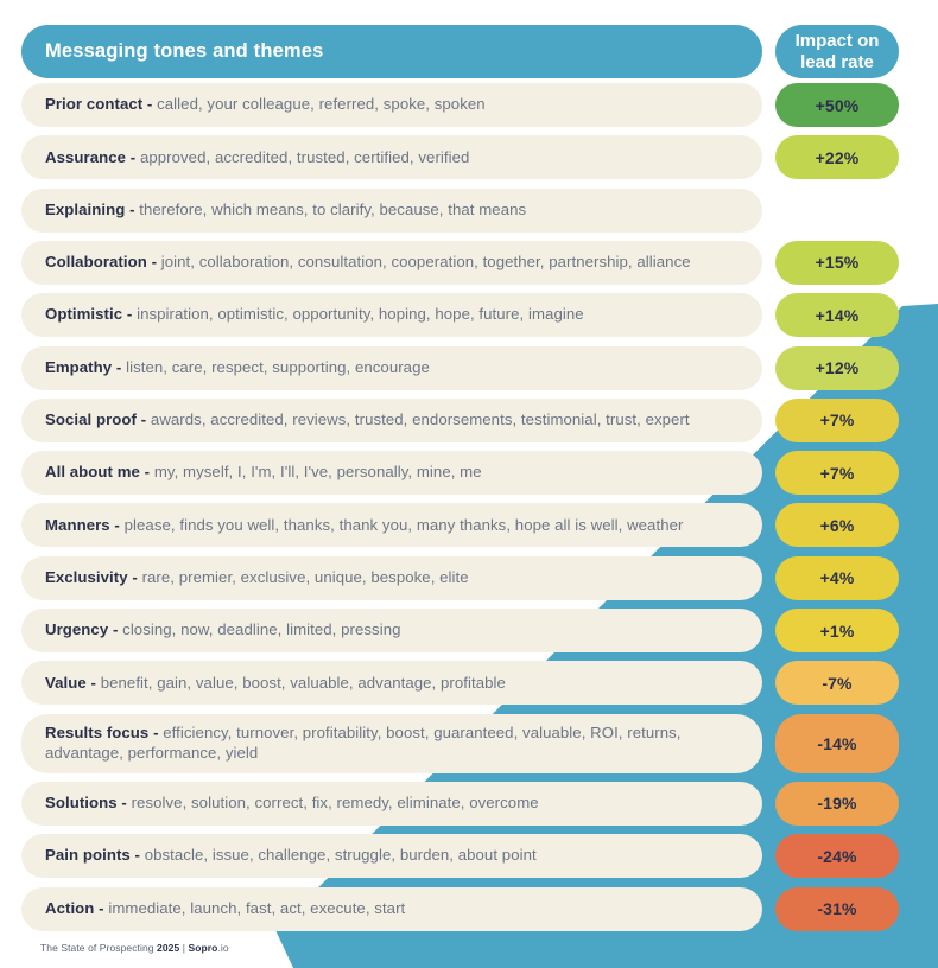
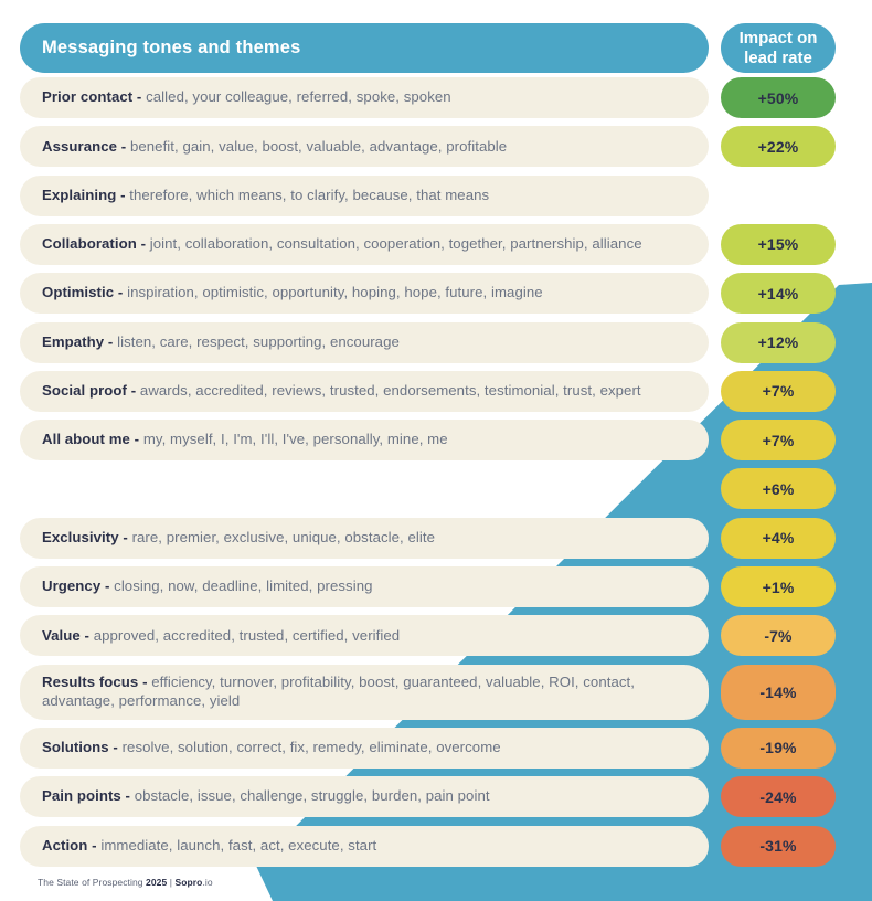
  Messaging tones and themes
  Impact on
  lead rate
  Prior contact - called, your colleague, referred, spoke, spoken
  +50%
- Assurance - approved, accredited, trusted, certified, verified
+ Assurance - benefit, gain, value, boost, valuable, advantage, profitable
  +22%
  Explaining - therefore, which means, to clarify, because, that means
  Collaboration - joint, collaboration, consultation, cooperation, together, partnership, alliance
  +15%
  Optimistic - inspiration, optimistic, opportunity, hoping, hope, future, imagine
  +14%
  Empathy - listen, care, respect, supporting, encourage
  +12%
  Social proof - awards, accredited, reviews, trusted, endorsements, testimonial, trust, expert
  +7%
  All about me - my, myself, I, I'm, I'll, I've, personally, mine, me
  +7%
- Manners - please, finds you well, thanks, thank you, many thanks, hope all is well, weather
  +6%
- Exclusivity - rare, premier, exclusive, unique, bespoke, elite
+ Exclusivity - rare, premier, exclusive, unique, obstacle, elite
  +4%
  Urgency - closing, now, deadline, limited, pressing
  +1%
- Value - benefit, gain, value, boost, valuable, advantage, profitable
+ Value - approved, accredited, trusted, certified, verified
  -7%
- Results focus - efficiency, turnover, profitability, boost, guaranteed, valuable, ROI, returns, advantage, performance, yield
+ Results focus - efficiency, turnover, profitability, boost, guaranteed, valuable, ROI, contact, advantage, performance, yield
  -14%
  Solutions - resolve, solution, correct, fix, remedy, eliminate, overcome
  -19%
- Pain points - obstacle, issue, challenge, struggle, burden, about point
+ Pain points - obstacle, issue, challenge, struggle, burden, pain point
  -24%
  Action - immediate, launch, fast, act, execute, start
  -31%
  The State of Prospecting 2025 | Sopro.io
